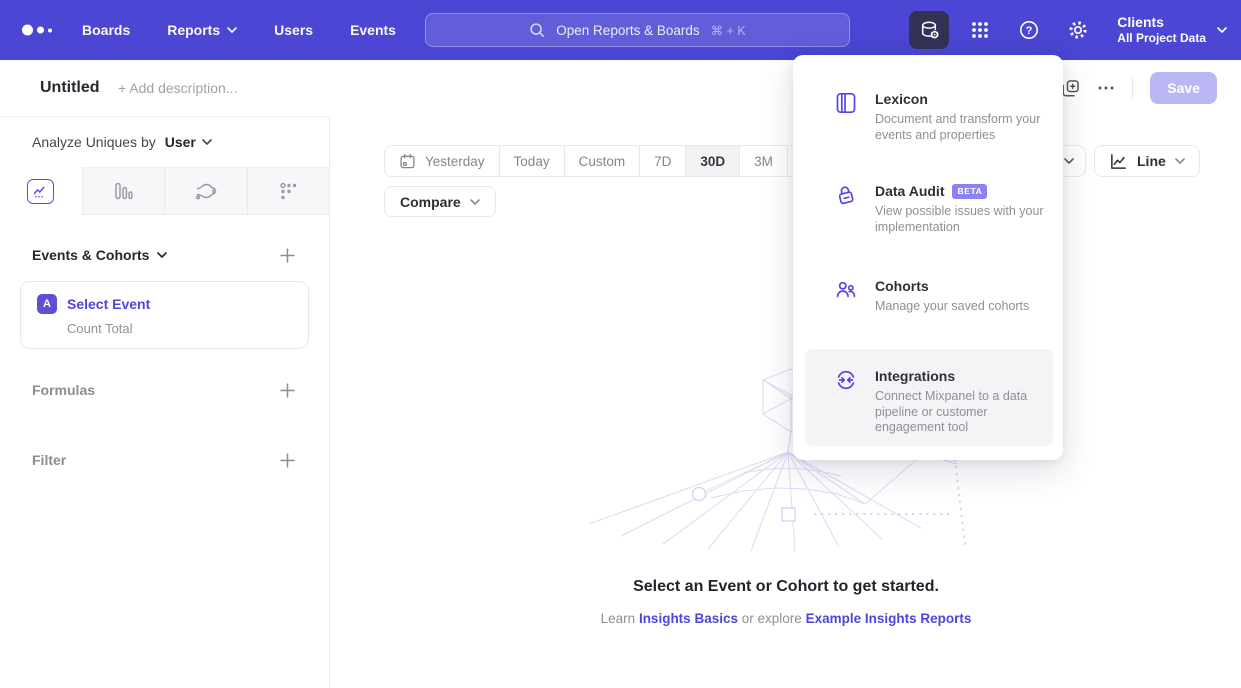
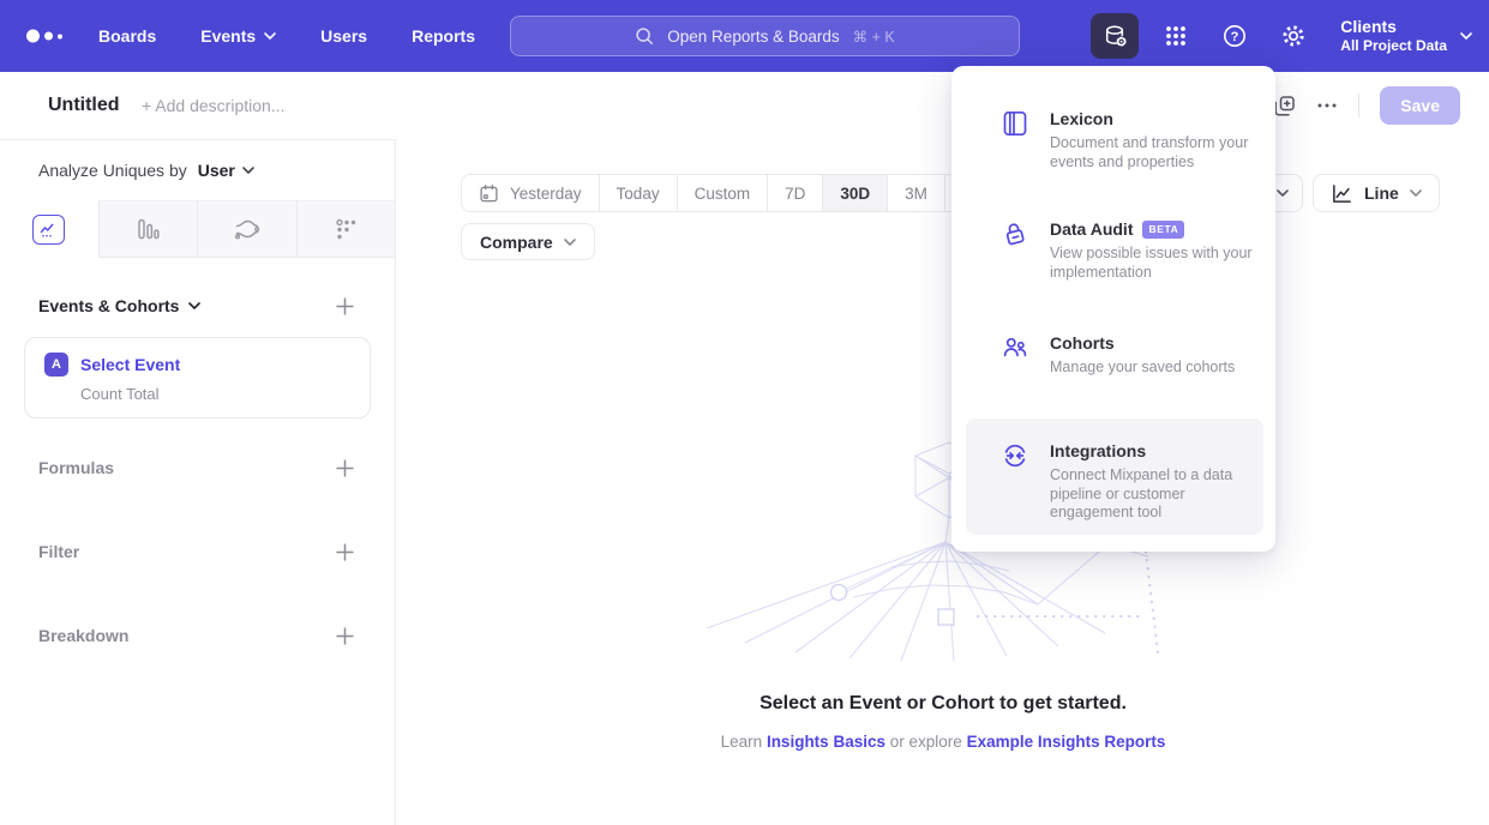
  Boards
- Reports
+ Events
  Users
- Events
+ Reports
  Open Reports & Boards
  ⌘ + K
  ?
  Clients
  All Project Data
  Untitled
  + Add description...
  Save
  Analyze Uniques by
  User
  Events & Cohorts
  A
  Select Event
  Count Total
  Formulas
  Filter
+ Breakdown
  Yesterday
  Today
  Custom
  7D
  30D
  3M
  Compare
  Line
  Select an Event or Cohort to get started.
  Learn Insights Basics or explore Example Insights Reports
  Lexicon
  Document and transform your events and properties
  Data Audit
  BETA
  View possible issues with your implementation
  Cohorts
  Manage your saved cohorts
  Integrations
  Connect Mixpanel to a data pipeline or customer engagement tool
